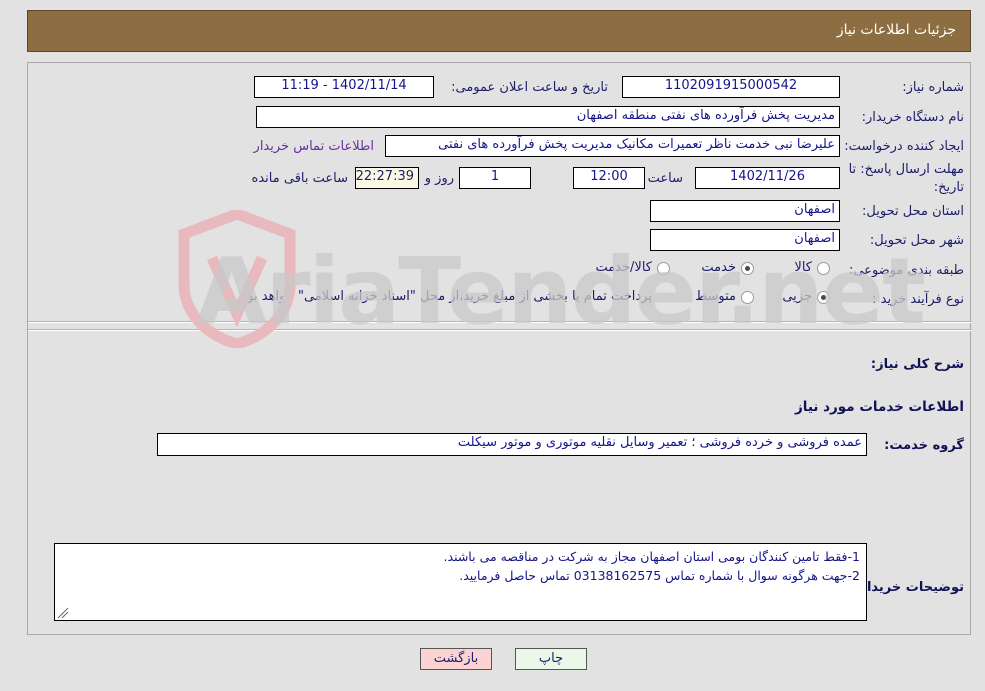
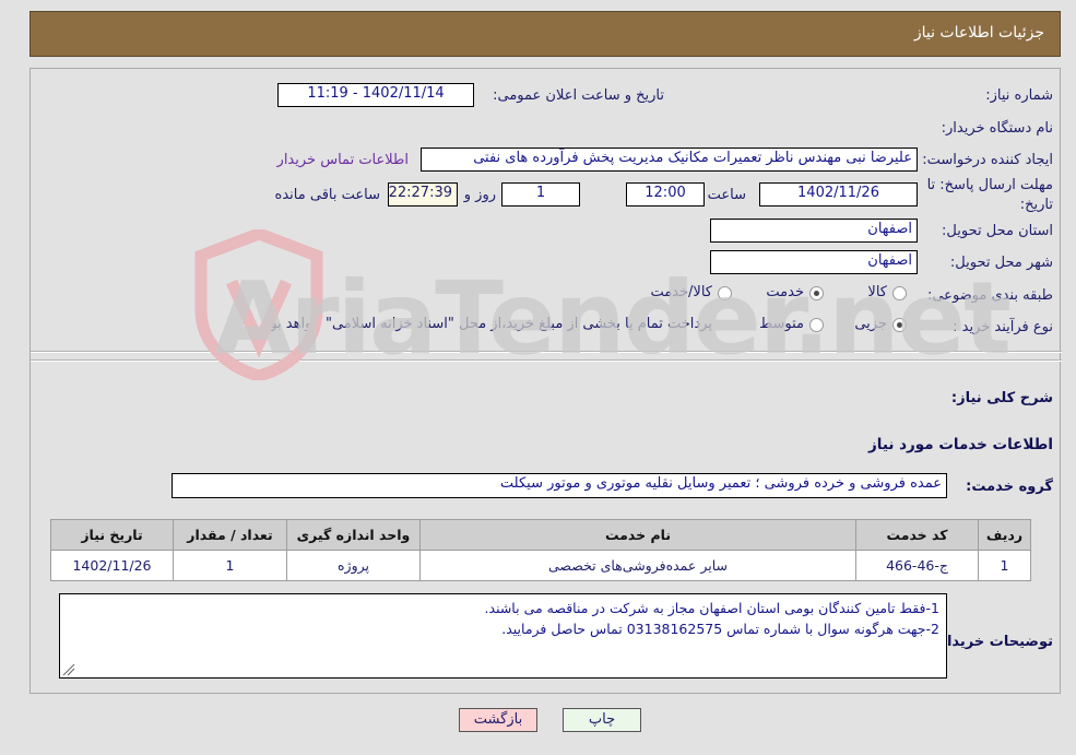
  AriaTender.net
  جزئیات اطلاعات نیاز
  شماره نیاز:
- 1102091915000542
  تاریخ و ساعت اعلان عمومی:
  1402/11/14 - 11:19
  نام دستگاه خریدار:
- مدیریت پخش فرآورده های نفتی منطقه اصفهان
  ایجاد کننده درخواست:
- علیرضا نبی خدمت ناظر تعمیرات مکانیک مدیریت پخش فرآورده های نفتی
+ علیرضا نبی مهندس ناظر تعمیرات مکانیک مدیریت پخش فرآورده های نفتی
  اطلاعات تماس خریدار
  مهلت ارسال پاسخ: تا
  تاریخ:
  1402/11/26
  ساعت
  12:00
  1
  روز و
  22:27:39
  ساعت باقی مانده
  استان محل تحویل:
  اصفهان
  شهر محل تحویل:
  اصفهان
  طبقه بندی موضوعی:
  کالا
  خدمت
  کالا/خدمت
  نوع فرآیند خرید :
  جزیی
  متوسط
  پرداخت تمام یا بخشی از مبلغ خرید،از محل "اسناد خزانه اسلامی"واهد ب
  شرح کلی نیاز:
  اطلاعات خدمات مورد نیاز
  گروه خدمت:
  عمده فروشی و خرده فروشی ؛ تعمیر وسایل نقلیه موتوری و موتور سیکلت
+ ردیف	کد خدمت	نام خدمت	واحد اندازه گیری	تعداد / مقدار	تاریخ نیاز
+ 1	ج-46-466	سایر عمده‌فروشی‌های تخصصی	پروژه	1	1402/11/26
  توضیحات خریدا
  1-فقط تامین کنندگان بومی استان اصفهان مجاز به شرکت در مناقصه می باشند.
  2-جهت هرگونه سوال با شماره تماس 03138162575 تماس حاصل فرمایید.
  چاپ
  بازگشت
